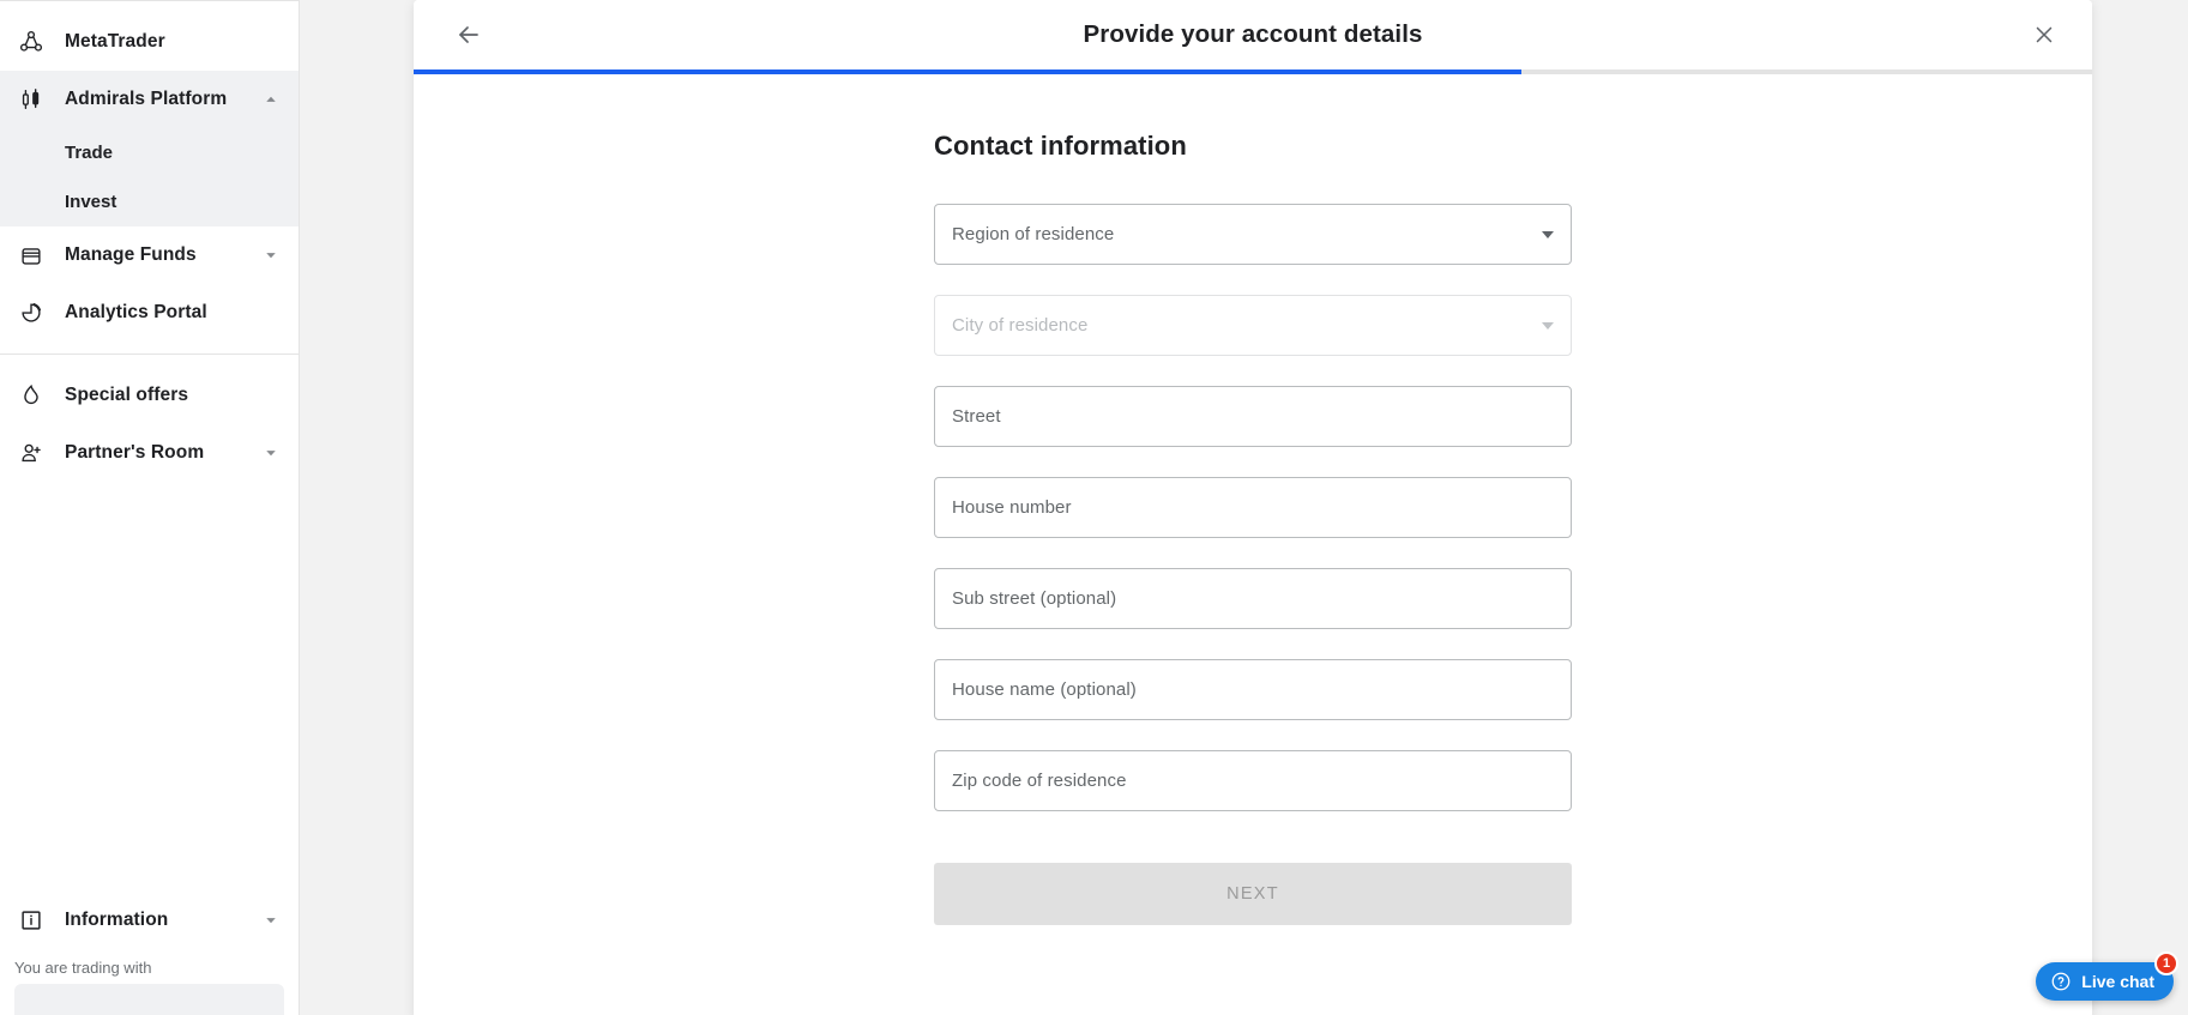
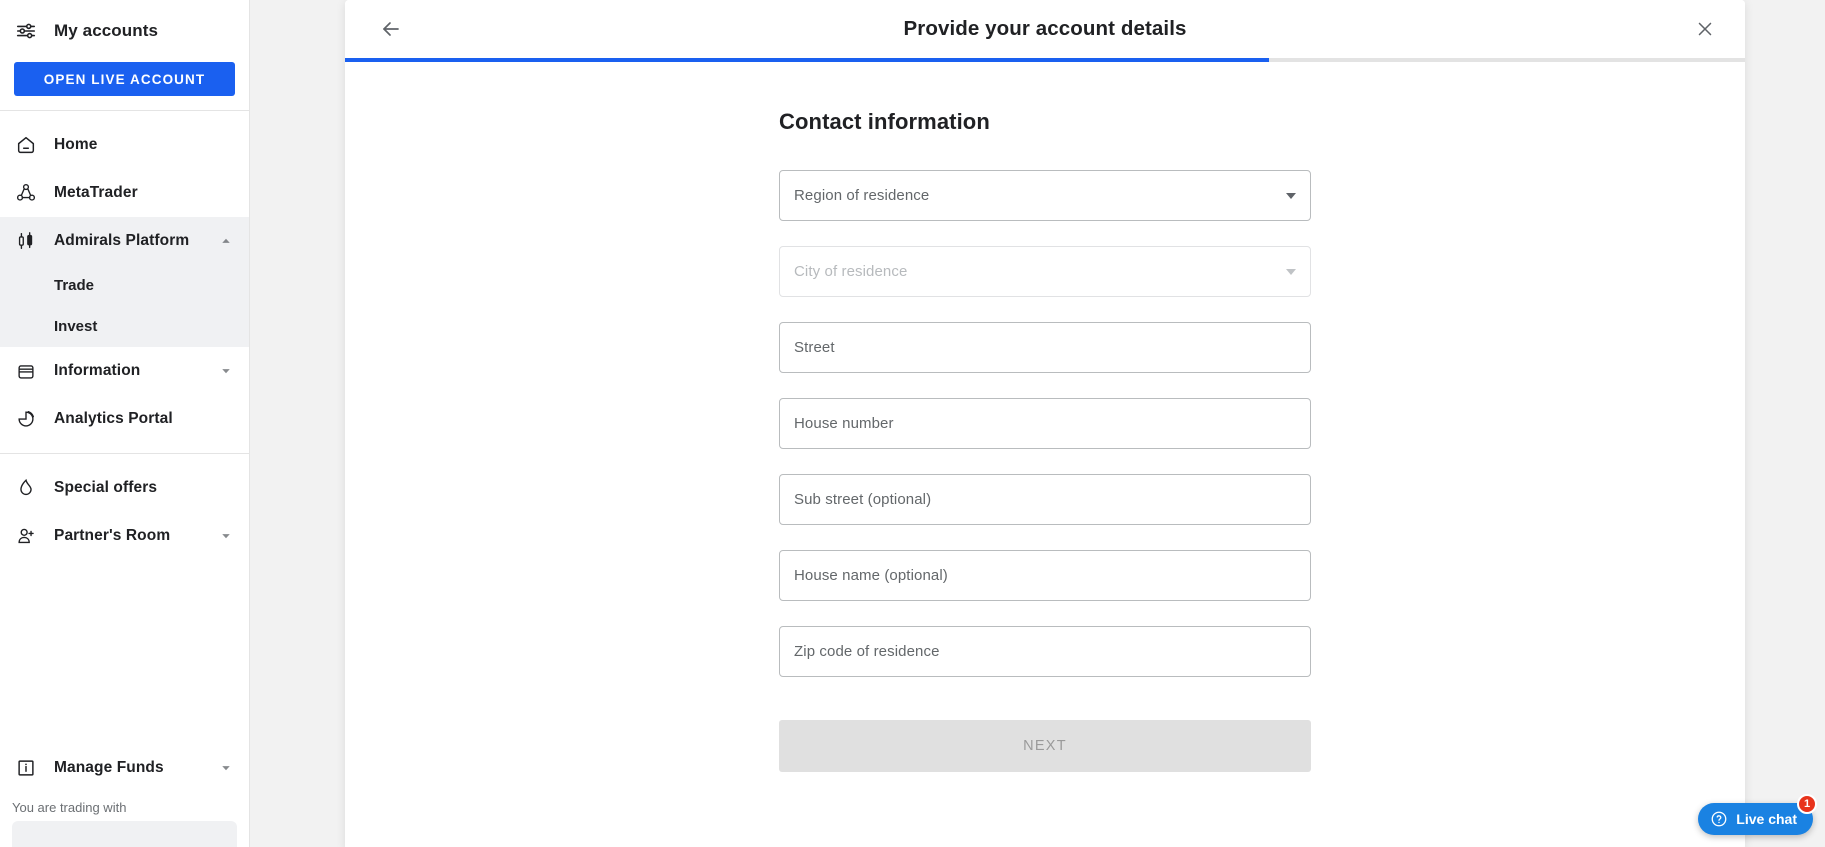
+ My accounts
+ OPEN LIVE ACCOUNT
+ Home
  MetaTrader
  Admirals Platform
  Trade
  Invest
- Manage Funds
+ Information
  Analytics Portal
  Special offers
  Partner's Room
- Information
+ Manage Funds
  You are trading with
  Provide your account details
  Contact information
  Region of residence
  City of residence
  Street
  House number
  Sub street (optional)
  House name (optional)
  Zip code of residence
  NEXT
  Live chat
  1
